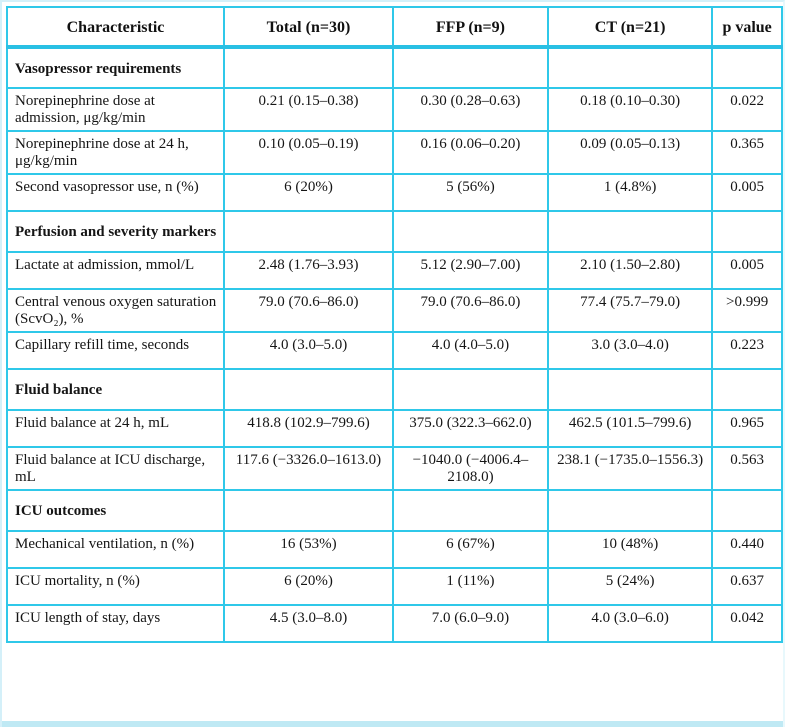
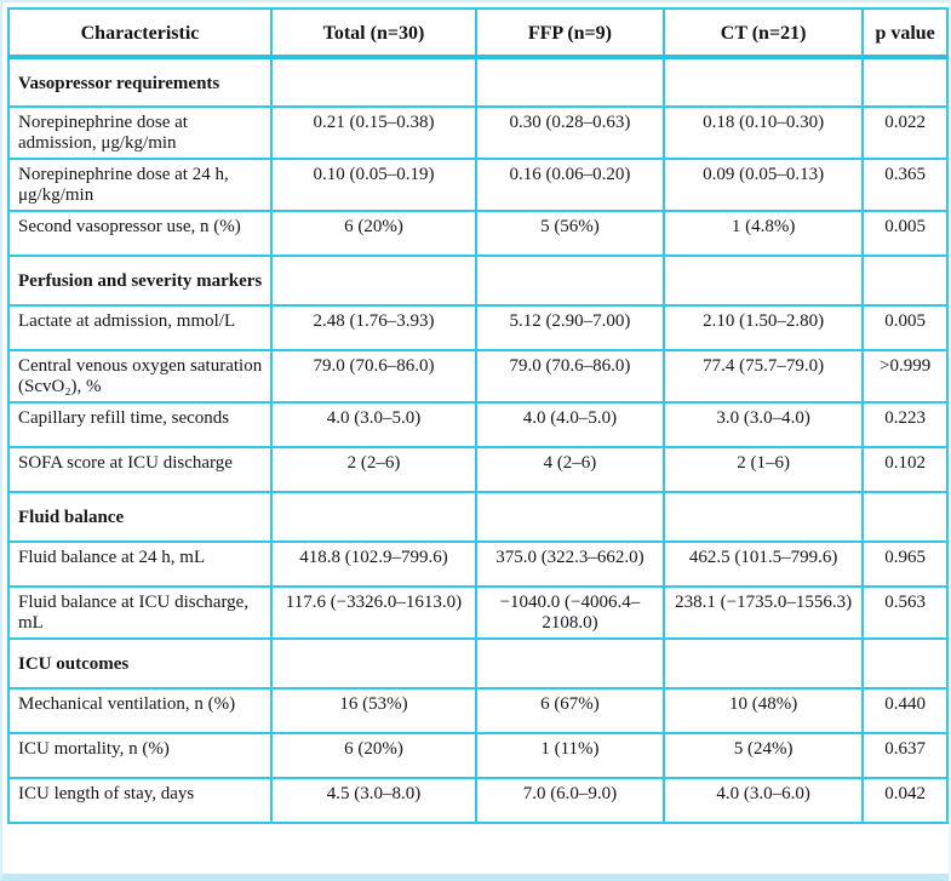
  Characteristic	Total (n=30)	FFP (n=9)	CT (n=21)	p value
  Vasopressor requirements
  Norepinephrine dose at admission, μg/kg/min	0.21 (0.15–0.38)	0.30 (0.28–0.63)	0.18 (0.10–0.30)	0.022
  Norepinephrine dose at 24 h, μg/kg/min	0.10 (0.05–0.19)	0.16 (0.06–0.20)	0.09 (0.05–0.13)	0.365
  Second vasopressor use, n (%)	6 (20%)	5 (56%)	1 (4.8%)	0.005
  Perfusion and severity markers
  Lactate at admission, mmol/L	2.48 (1.76–3.93)	5.12 (2.90–7.00)	2.10 (1.50–2.80)	0.005
  Central venous oxygen saturation (ScvO₂), %	79.0 (70.6–86.0)	79.0 (70.6–86.0)	77.4 (75.7–79.0)	>0.999
  Capillary refill time, seconds	4.0 (3.0–5.0)	4.0 (4.0–5.0)	3.0 (3.0–4.0)	0.223
+ SOFA score at ICU discharge	2 (2–6)	4 (2–6)	2 (1–6)	0.102
  Fluid balance
  Fluid balance at 24 h, mL	418.8 (102.9–799.6)	375.0 (322.3–662.0)	462.5 (101.5–799.6)	0.965
  Fluid balance at ICU discharge, mL	117.6 (−3326.0–1613.0)	−1040.0 (−4006.4–2108.0)	238.1 (−1735.0–1556.3)	0.563
  ICU outcomes
  Mechanical ventilation, n (%)	16 (53%)	6 (67%)	10 (48%)	0.440
  ICU mortality, n (%)	6 (20%)	1 (11%)	5 (24%)	0.637
  ICU length of stay, days	4.5 (3.0–8.0)	7.0 (6.0–9.0)	4.0 (3.0–6.0)	0.042
